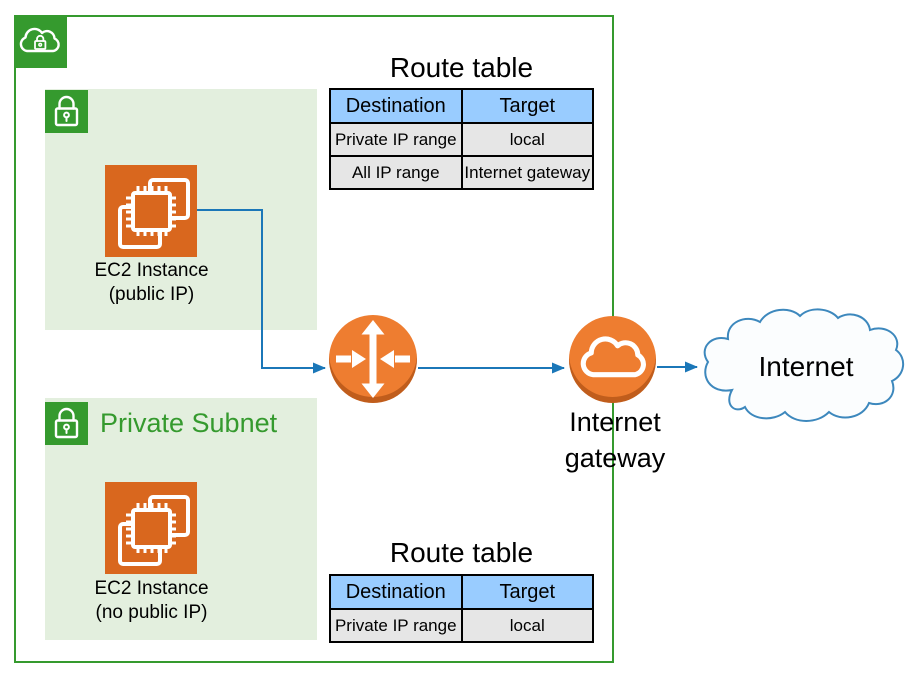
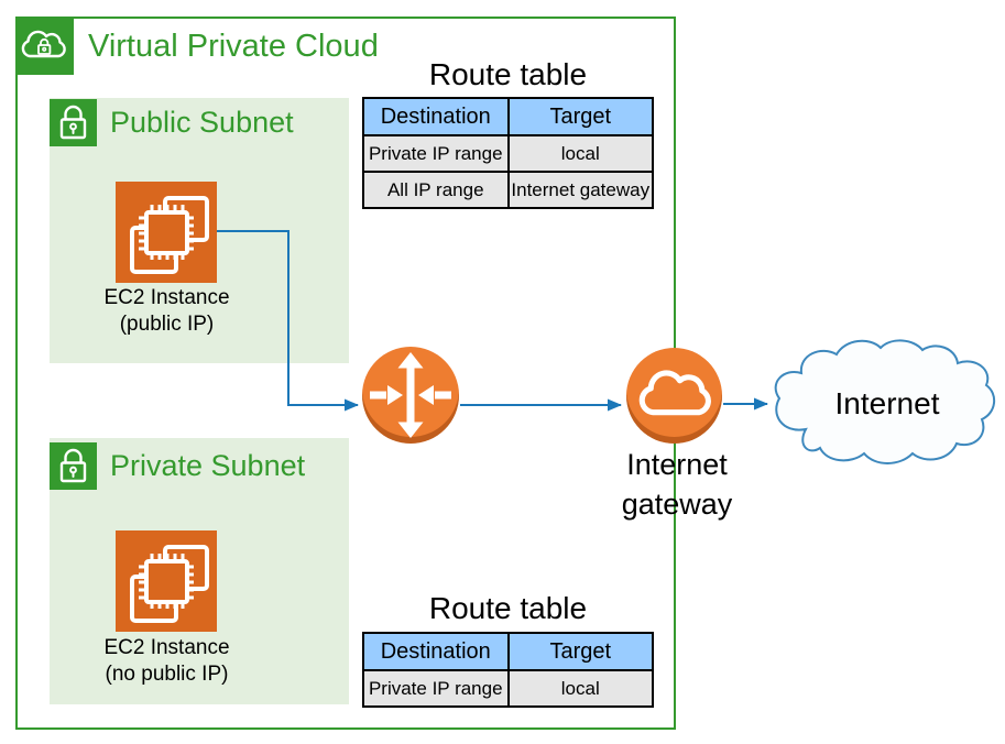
+ Virtual Private Cloud
+ Public Subnet
  Private Subnet
  EC2 Instance
  (public IP)
  EC2 Instance
  (no public IP)
  Route table
  Destination	Target
  Private IP range	local
  All IP range	Internet gateway
  Route table
  Destination	Target
  Private IP range	local
  Internet
  gateway
  Internet
